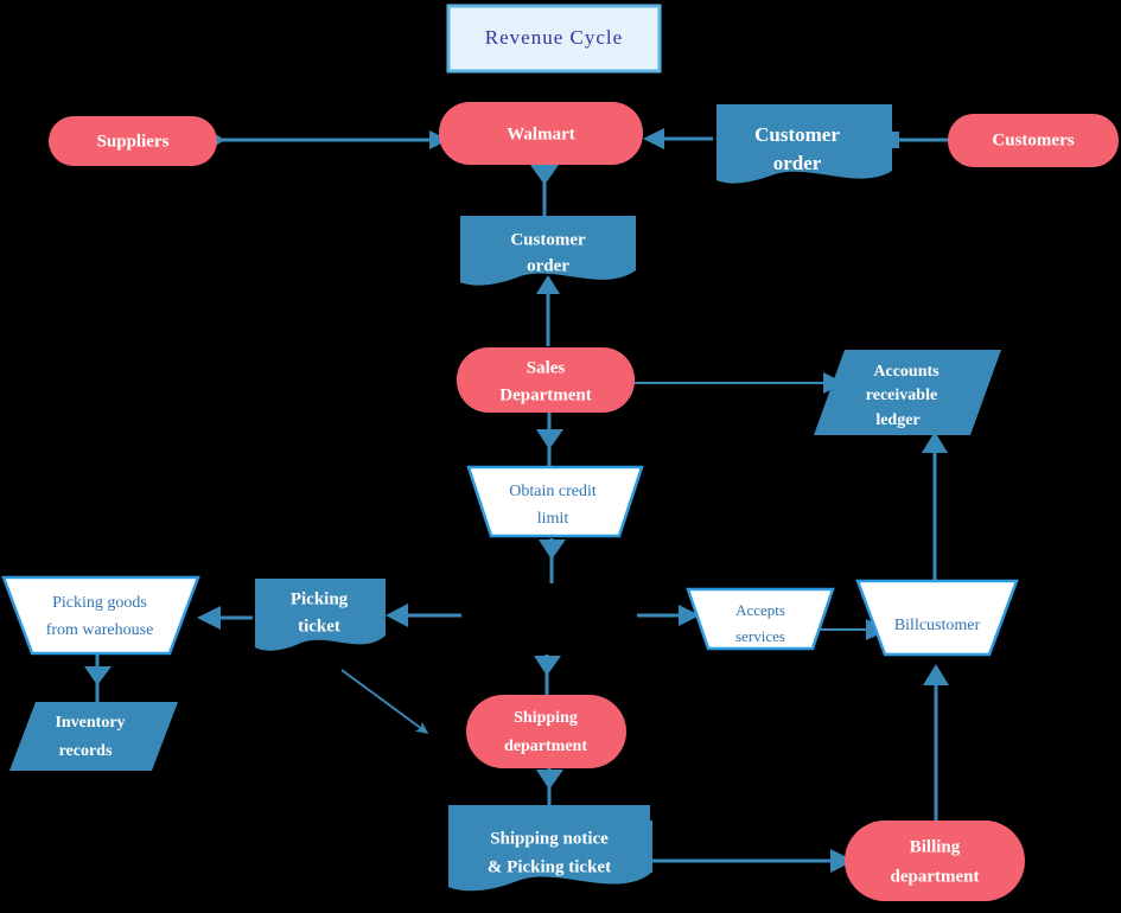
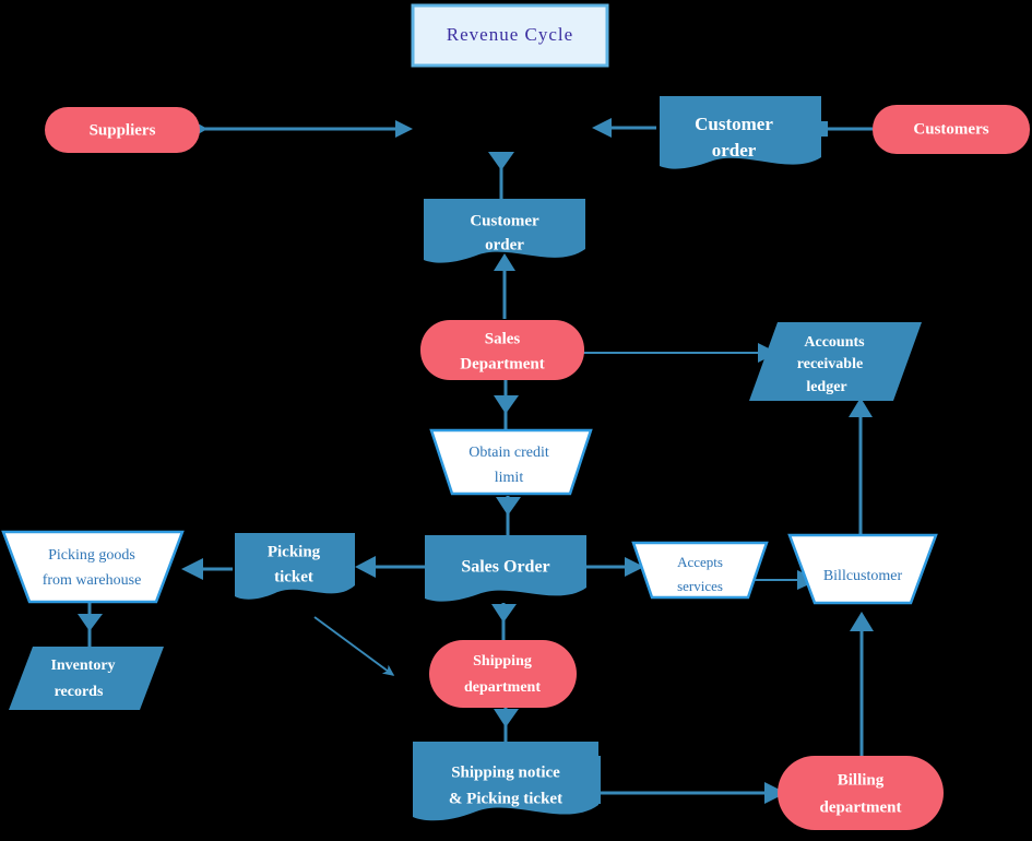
  Revenue Cycle
  Suppliers
- Walmart
  Customer
  order
  Customers
  Customer
  order
  Sales
  Department
  Accounts
  receivable
  ledger
  Obtain credit
  limit
  Picking goods
  from warehouse
  Picking
  ticket
+ Sales Order
  Accepts
  services
  Billcustomer
  Inventory
  records
  Shipping
  department
  Shipping notice
  & Picking ticket
  Billing
  department
